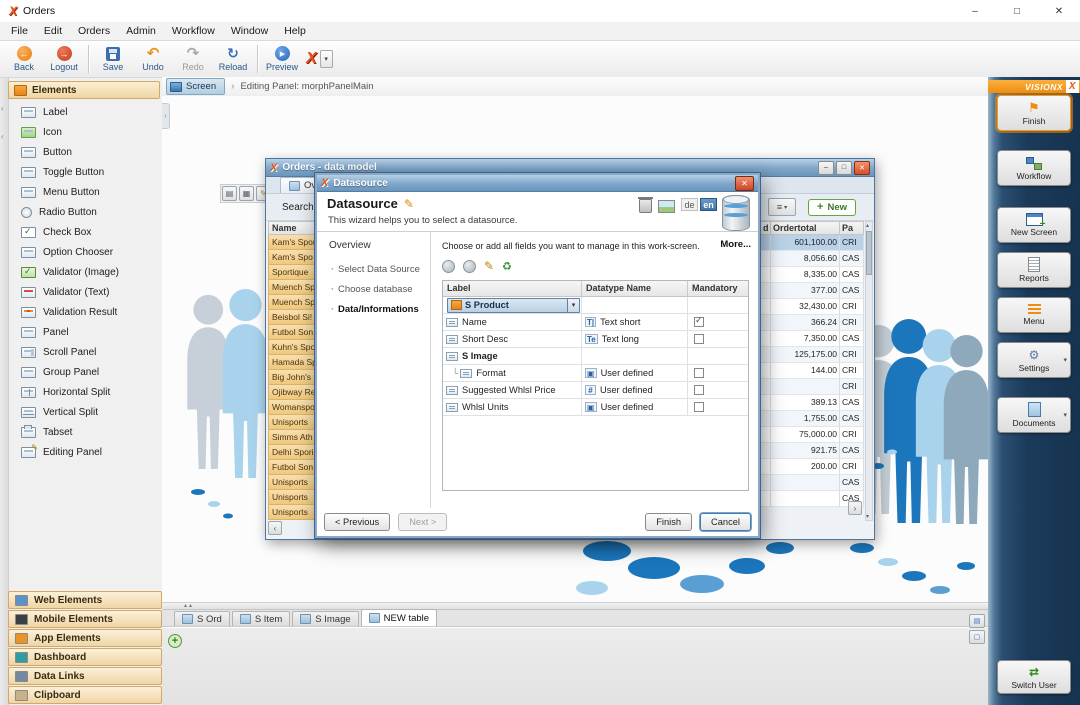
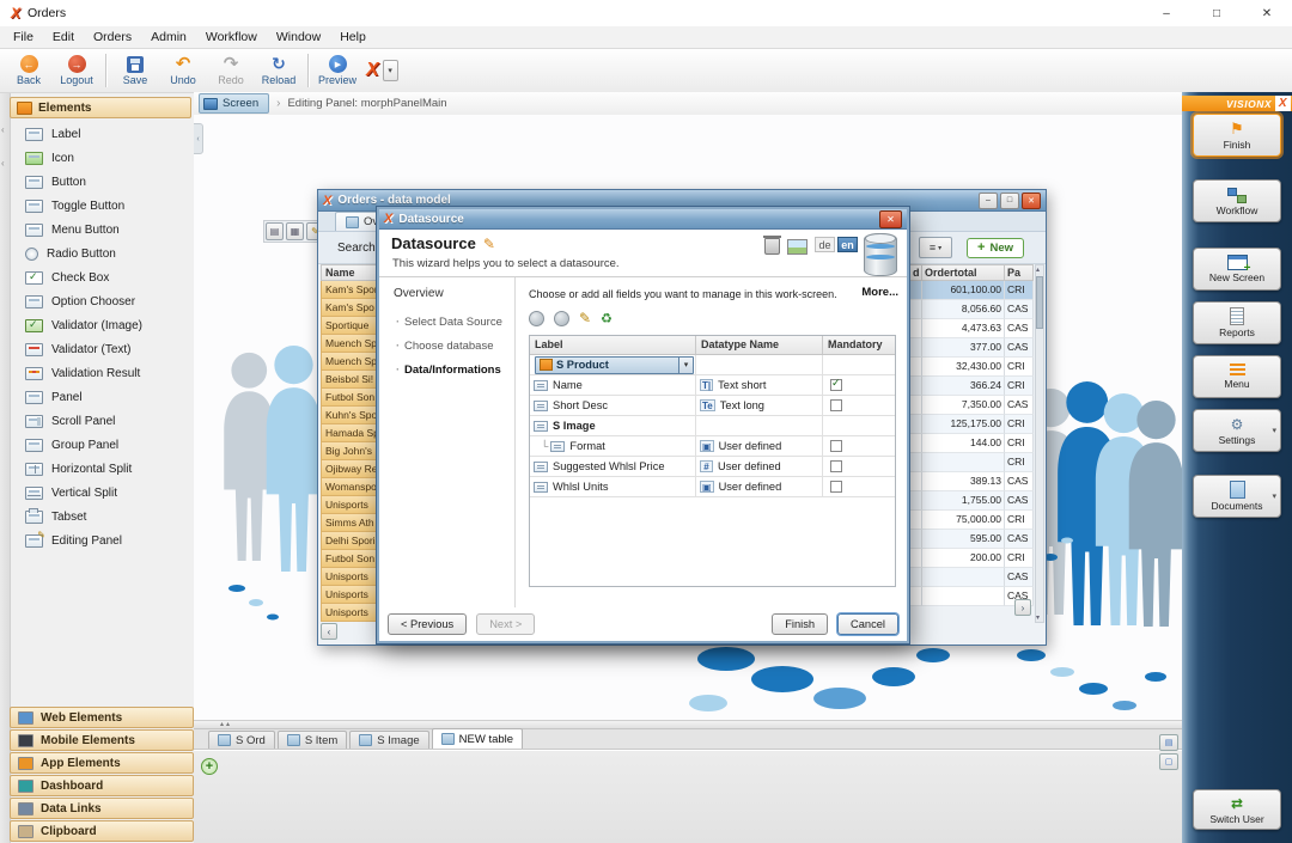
  X
  Orders
  File
  Edit
  Orders
  Admin
  Workflow
  Window
  Help
  Back
  Logout
  Save
  Undo
  Redo
  Reload
  Preview
  X
  Elements
  Label
  Icon
  Button
  Toggle Button
  Menu Button
  Radio Button
  Check Box
  Option Chooser
  Validator (Image)
  Validator (Text)
  Validation Result
  Panel
  Scroll Panel
  Group Panel
  Horizontal Split
  Vertical Split
  Tabset
  Editing Panel
  Web Elements
  Mobile Elements
  App Elements
  Dashboard
  Data Links
  Clipboard
  Screen
  Editing Panel: morphPanelMain
  X
  Orders - data model
  Search
  +
  New
  Name
  Kam's Spo
  Kam's Spo
  Sportique
  Muench Sp
  Muench Sp
  Beisbol Si!
  Futbol Son
  Kuhn's Spo
  Hamada S
  Big John's
  Ojibway Re
  Womanspo
  Unisports
  Simms Ath
  Delhi Spori
  Futbol Son
  Unisports
  Unisports
  Unisports
  d
  Ordertotal
  Pa
  601,100.00
  CRI
  8,056.60
  CAS
- 8,335.00
+ 4,473.63
  CAS
  377.00
  CAS
  32,430.00
  CRI
  366.24
  CRI
  7,350.00
  CAS
  125,175.00
  CRI
  144.00
  CRI
  CRI
  389.13
  CAS
  1,755.00
  CAS
  75,000.00
  CRI
- 921.75
+ 595.00
  CAS
  200.00
  CRI
  CAS
  CAS
  X
  Datasource
  Datasource
  This wizard helps you to select a datasource.
  de
  en
  Overview
  Select Data Source
  Choose database
  Data/Informations
  Choose or add all fields you want to manage in this work-screen.
  More...
  Label
  Datatype Name
  Mandatory
  S Product
  Name
  T|
  Text short
  ✓
  Short Desc
  Te
  Text long
  S Image
  Format
  ▣
  User defined
  Suggested Whlsl Price
  #
  User defined
  Whlsl Units
  ▣
  User defined
  < Previous
  Next >
  Finish
  Cancel
  S Ord
  S Item
  S Image
  NEW table
  +
  VISIONX
  X
  Finish
  Workflow
  New Screen
  Reports
  Menu
  Settings
  Documents
  Switch User
